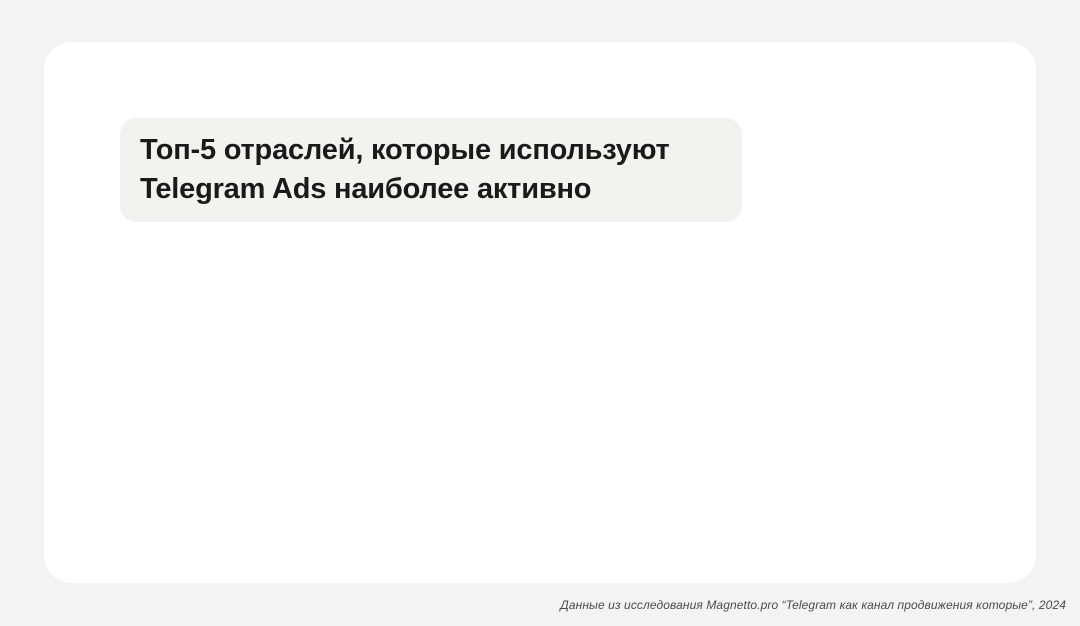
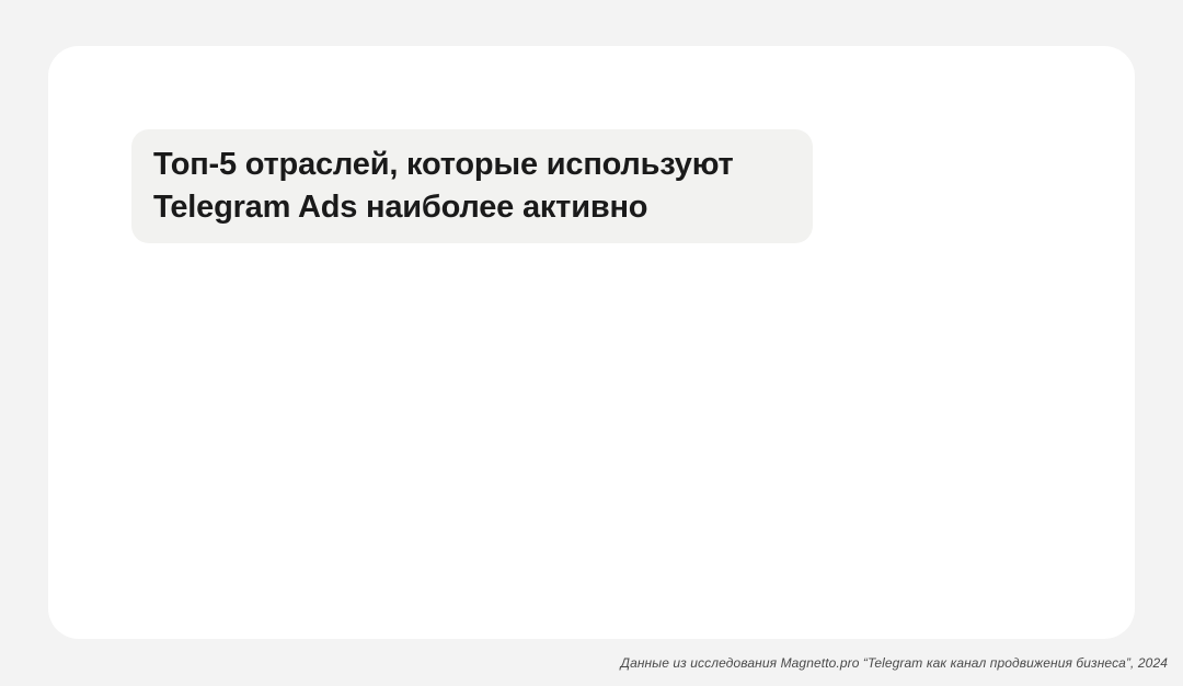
  Топ-5 отраслей, которые используют
  Telegram Ads наиболее активно
- Данные из исследования Magnetto.pro “Telegram как канал продвижения которые”, 2024
+ Данные из исследования Magnetto.pro “Telegram как канал продвижения бизнеса”, 2024
